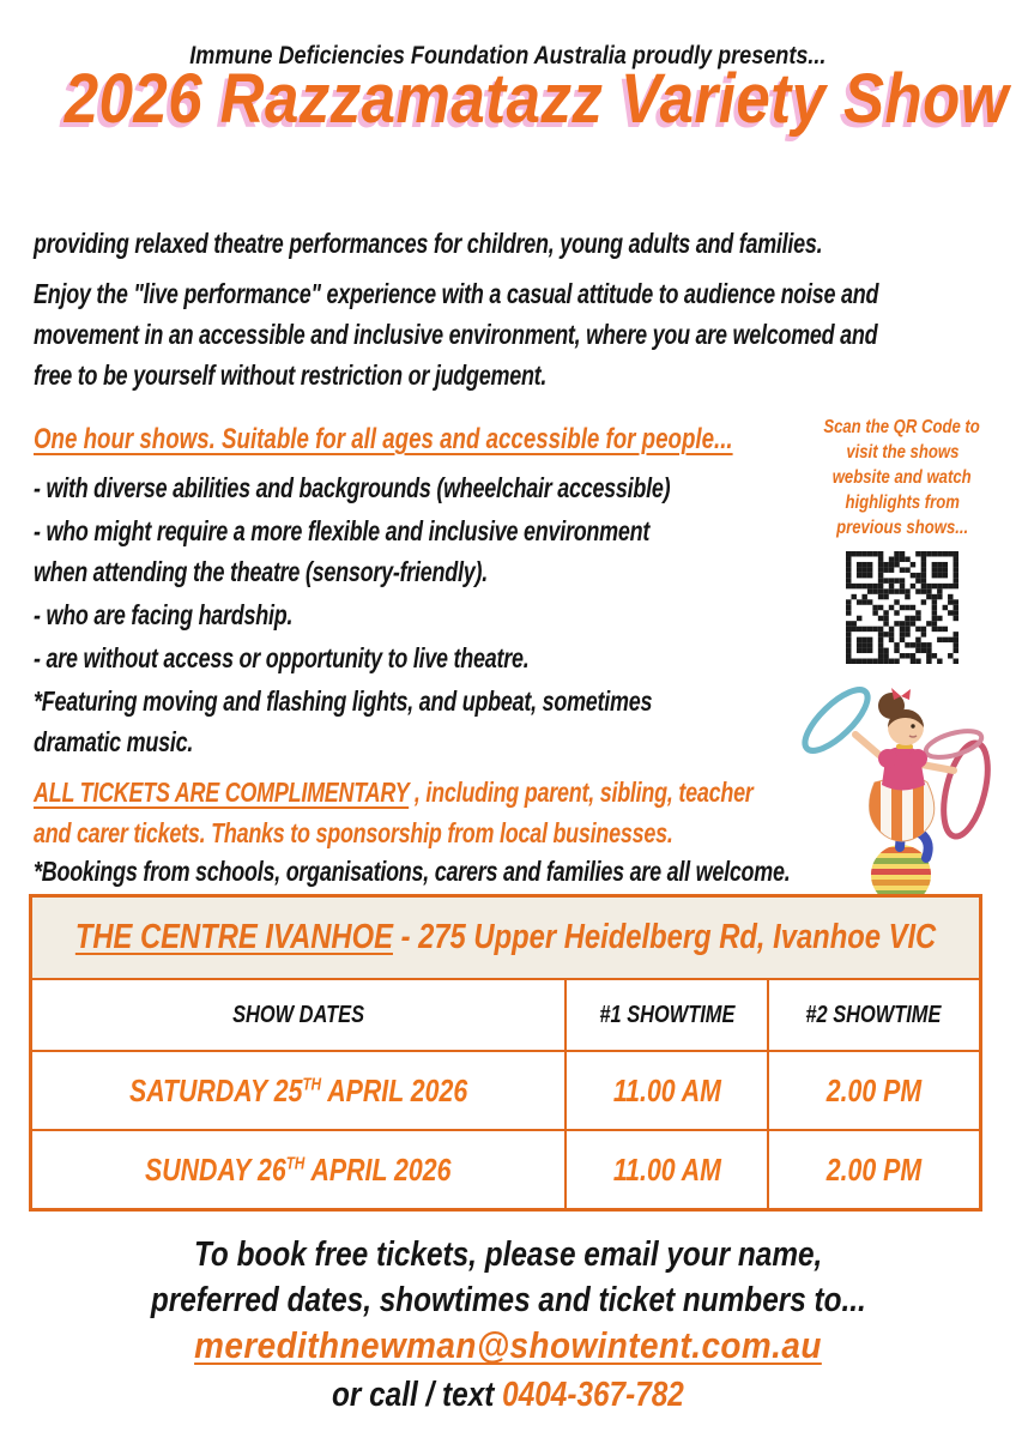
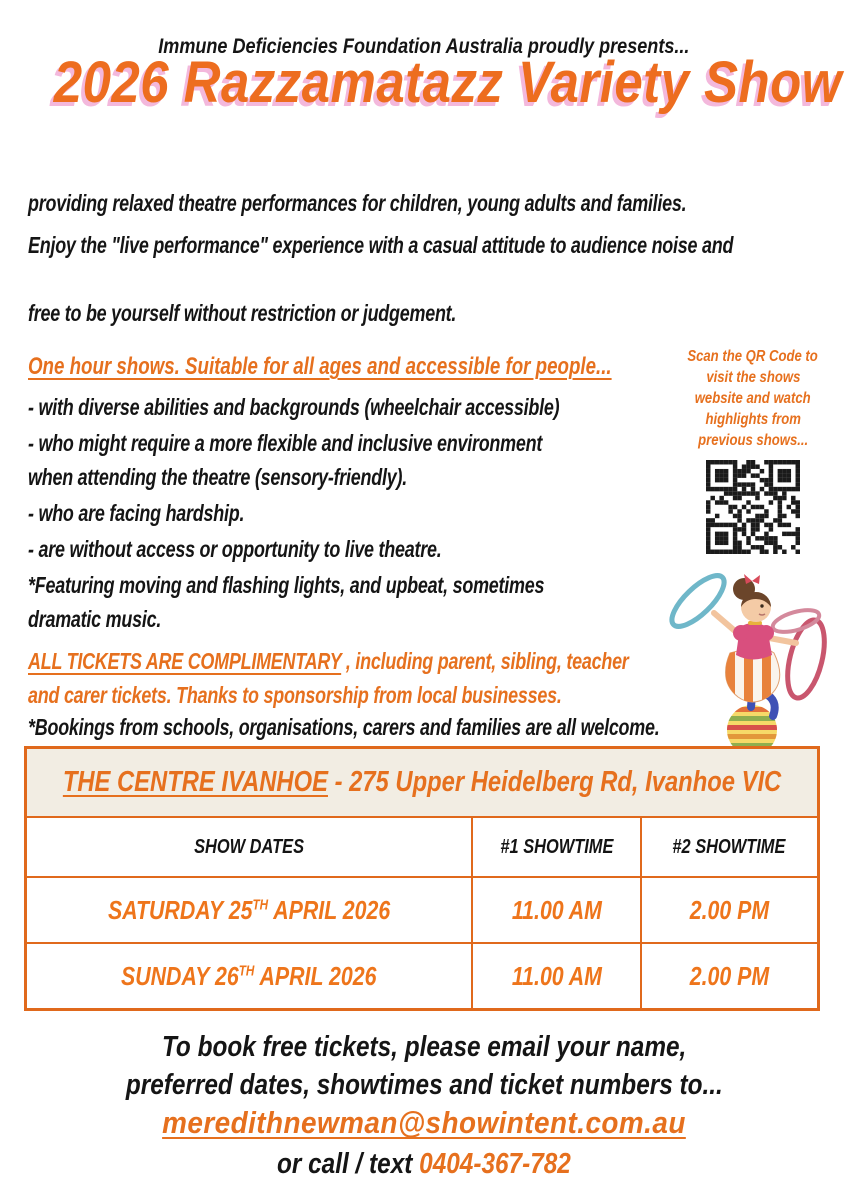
  Immune Deficiencies Foundation Australia proudly presents...
  2026 Razzamatazz Variety Show
  providing relaxed theatre performances for children, young adults and families.
  Enjoy the "live performance" experience with a casual attitude to audience noise and
- movement in an accessible and inclusive environment, where you are welcomed and
  free to be yourself without restriction or judgement.
  One hour shows. Suitable for all ages and accessible for people...
  - with diverse abilities and backgrounds (wheelchair accessible)
  - who might require a more flexible and inclusive environment
  when attending the theatre (sensory-friendly).
  - who are facing hardship.
  - are without access or opportunity to live theatre.
  *Featuring moving and flashing lights, and upbeat, sometimes
  dramatic music.
  ALL TICKETS ARE COMPLIMENTARY , including parent, sibling, teacher
  and carer tickets. Thanks to sponsorship from local businesses.
  *Bookings from schools, organisations, carers and families are all welcome.
  Scan the QR Code to
  visit the shows
  website and watch
  highlights from
  previous shows...
  THE CENTRE IVANHOE - 275 Upper Heidelberg Rd, Ivanhoe VIC
  SHOW DATES
  #1 SHOWTIME
  #2 SHOWTIME
  SATURDAY 25TH APRIL 2026
  11.00 AM
  2.00 PM
  SUNDAY 26TH APRIL 2026
  11.00 AM
  2.00 PM
  To book free tickets, please email your name,
  preferred dates, showtimes and ticket numbers to...
  meredithnewman@showintent.com.au
  or call / text 0404-367-782
